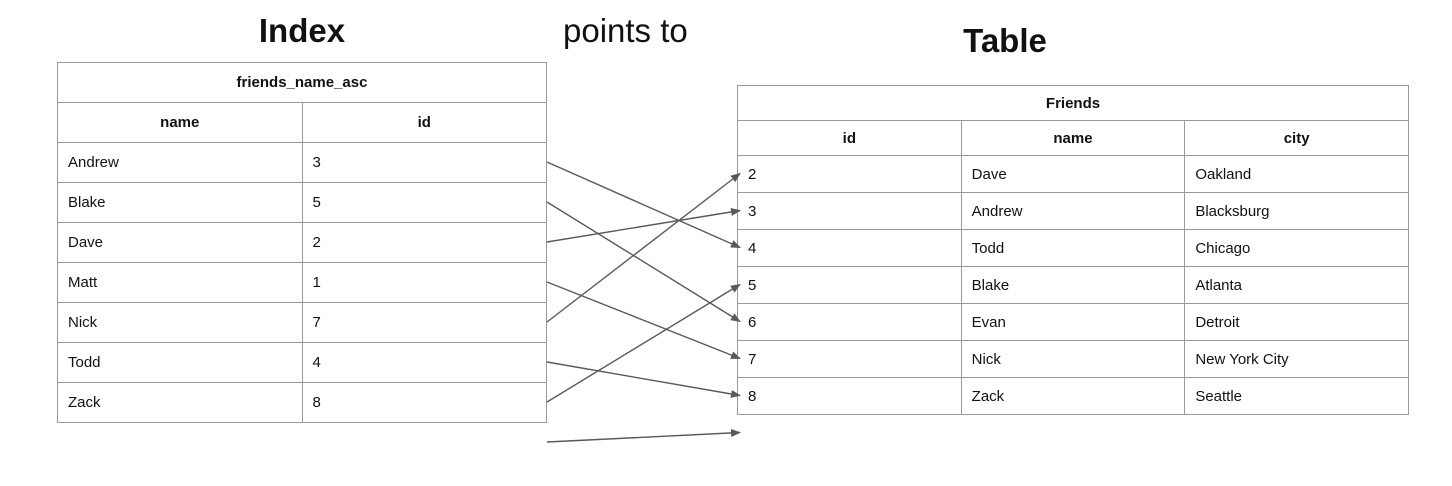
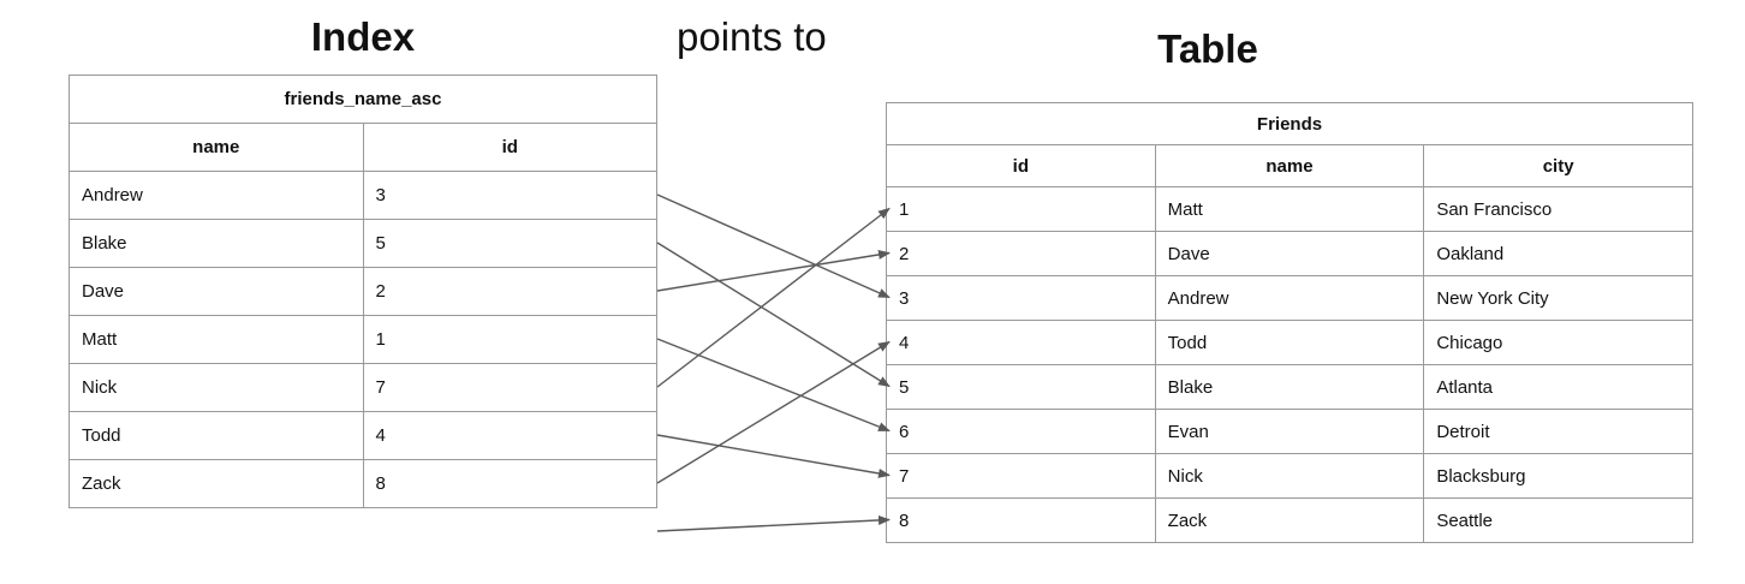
  Index
  points to
  Table
  friends_name_asc
  name	id
  Andrew	3
  Blake	5
  Dave	2
  Matt	1
  Nick	7
  Todd	4
  Zack	8
  Friends
  id	name	city
+ 1	Matt	San Francisco
  2	Dave	Oakland
- 3	Andrew	Blacksburg
+ 3	Andrew	New York City
  4	Todd	Chicago
  5	Blake	Atlanta
  6	Evan	Detroit
- 7	Nick	New York City
+ 7	Nick	Blacksburg
  8	Zack	Seattle
